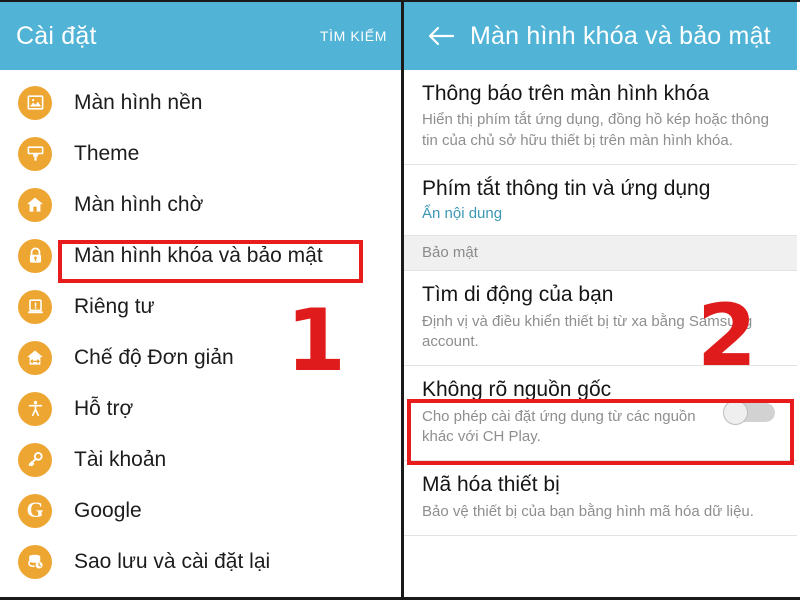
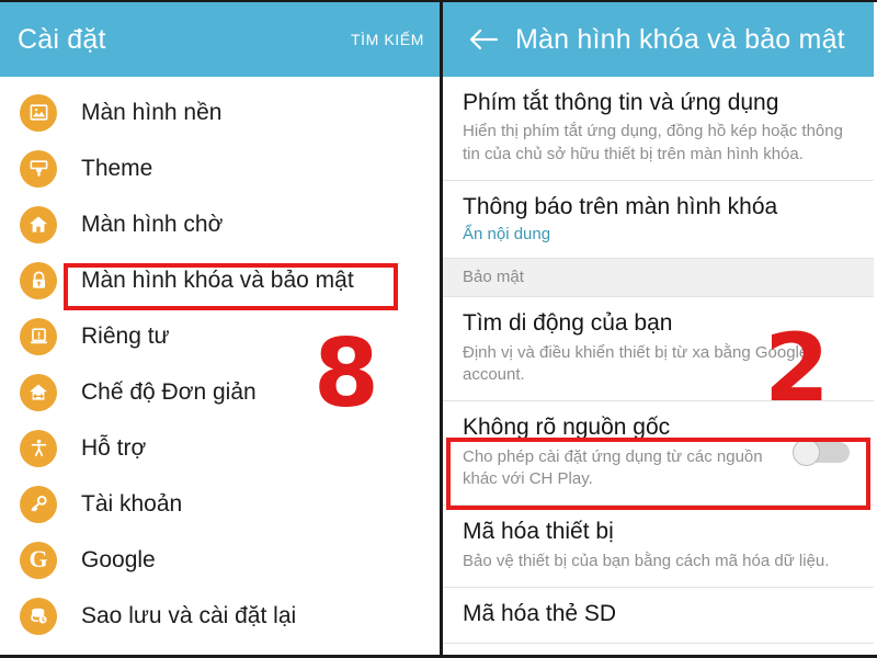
  Cài đặt
  TÌM KIẾM
  Màn hình nền
  Theme
  Màn hình chờ
  Màn hình khóa và bảo mật
  Riêng tư
  Chế độ Đơn giản
  Hỗ trợ
  Tài khoản
  G
  Google
  Sao lưu và cài đặt lại
- 1
+ 8
  Màn hình khóa và bảo mật
- Thông báo trên màn hình khóa
+ Phím tắt thông tin và ứng dụng
  Hiển thị phím tắt ứng dụng, đồng hồ kép hoặc thông tin của chủ sở hữu thiết bị trên màn hình khóa.
- Phím tắt thông tin và ứng dụng
+ Thông báo trên màn hình khóa
  Ẩn nội dung
  Bảo mật
  Tìm di động của bạn
- Định vị và điều khiển thiết bị từ xa bằng Samsung account.
+ Định vị và điều khiển thiết bị từ xa bằng Google account.
  Không rõ nguồn gốc
  Cho phép cài đặt ứng dụng từ các nguồn khác với CH Play.
  Mã hóa thiết bị
- Bảo vệ thiết bị của bạn bằng hình mã hóa dữ liệu.
+ Bảo vệ thiết bị của bạn bằng cách mã hóa dữ liệu.
+ Mã hóa thẻ SD
  2
